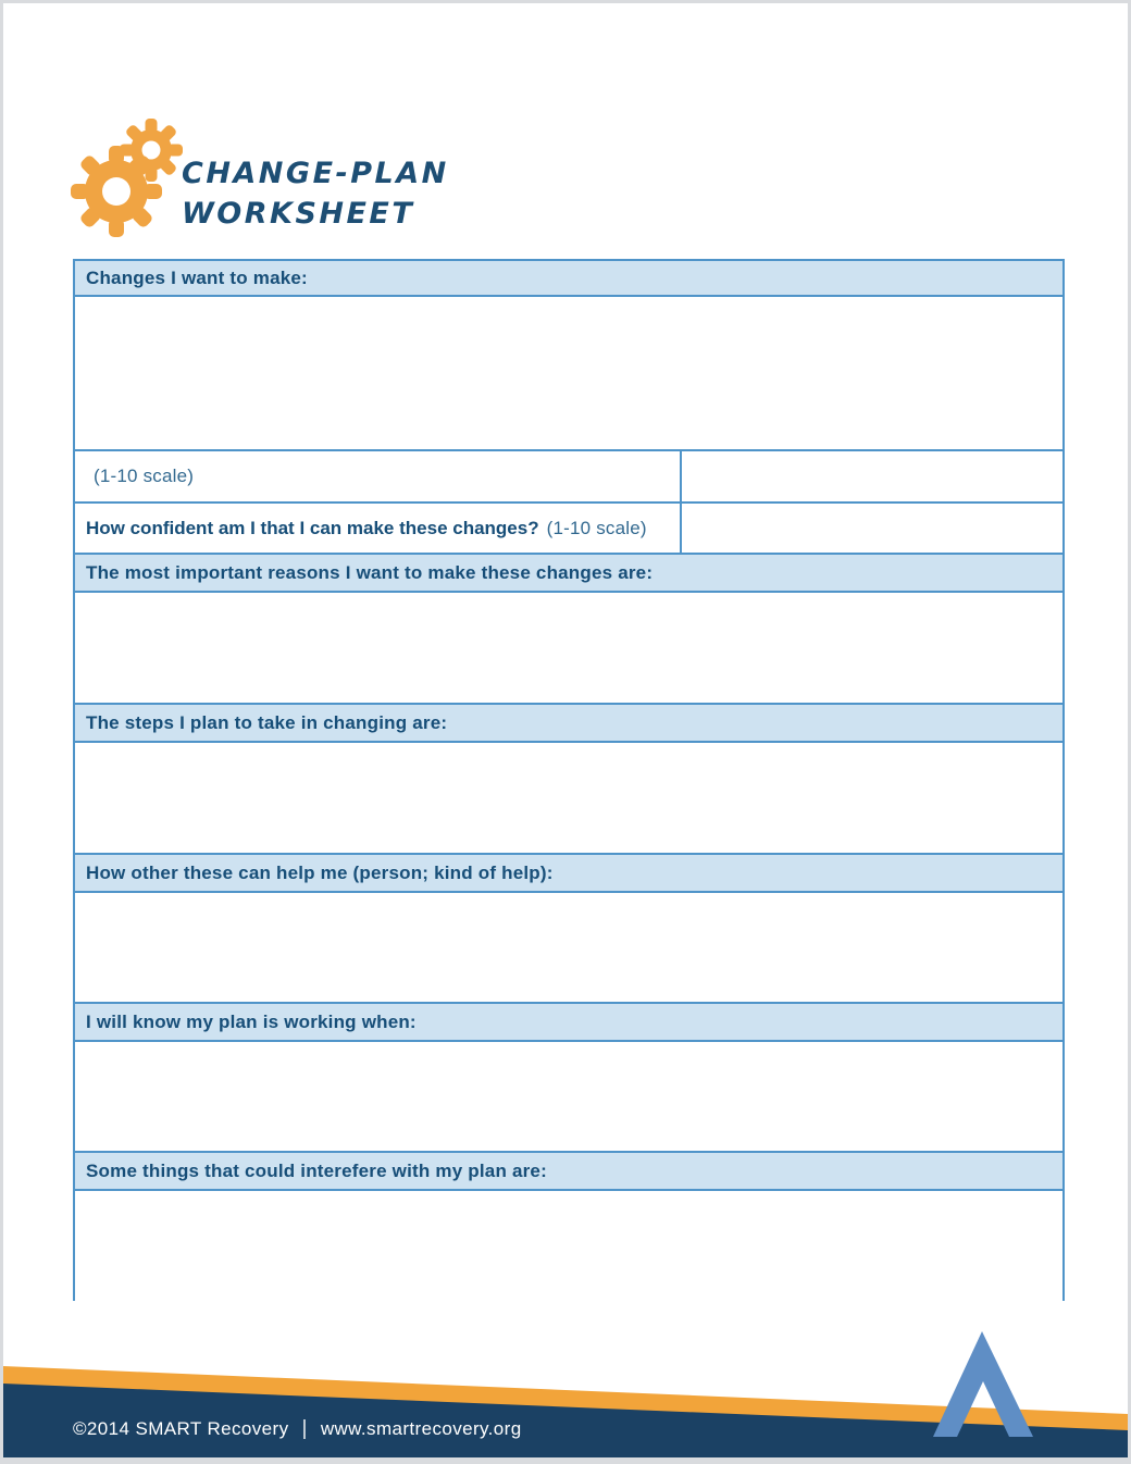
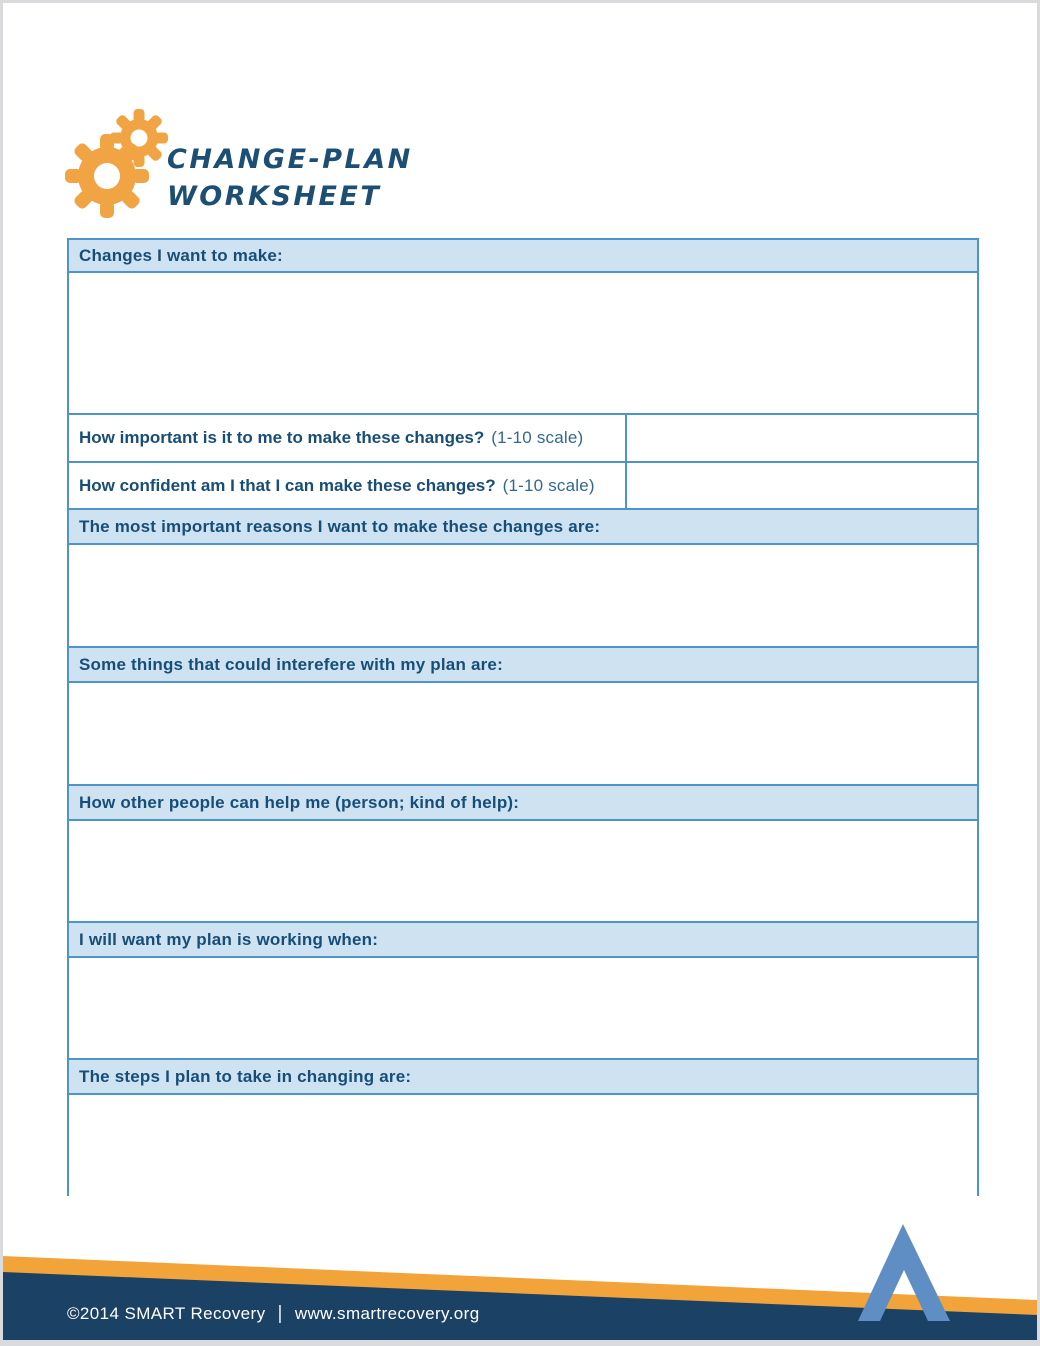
  CHANGE-PLAN
  WORKSHEET
  Changes I want to make:
+ How important is it to me to make these changes?
  (1-10 scale)
  How confident am I that I can make these changes?
  (1-10 scale)
  The most important reasons I want to make these changes are:
- The steps I plan to take in changing are:
+ Some things that could interefere with my plan are:
- How other these can help me (person; kind of help):
+ How other people can help me (person; kind of help):
- I will know my plan is working when:
+ I will want my plan is working when:
- Some things that could interefere with my plan are:
+ The steps I plan to take in changing are:
  ©2014 SMART Recovery
  |
  www.smartrecovery.org
